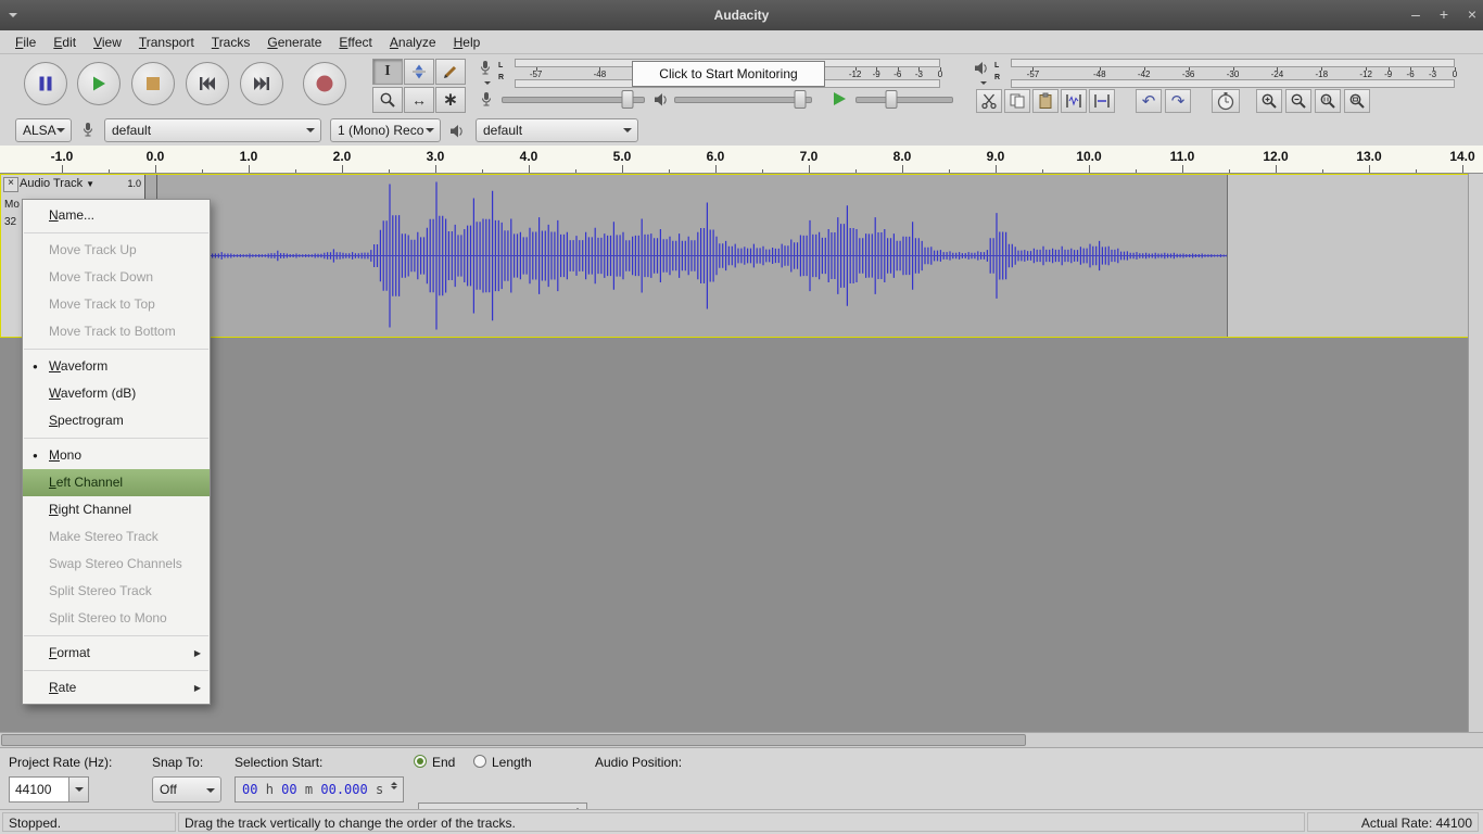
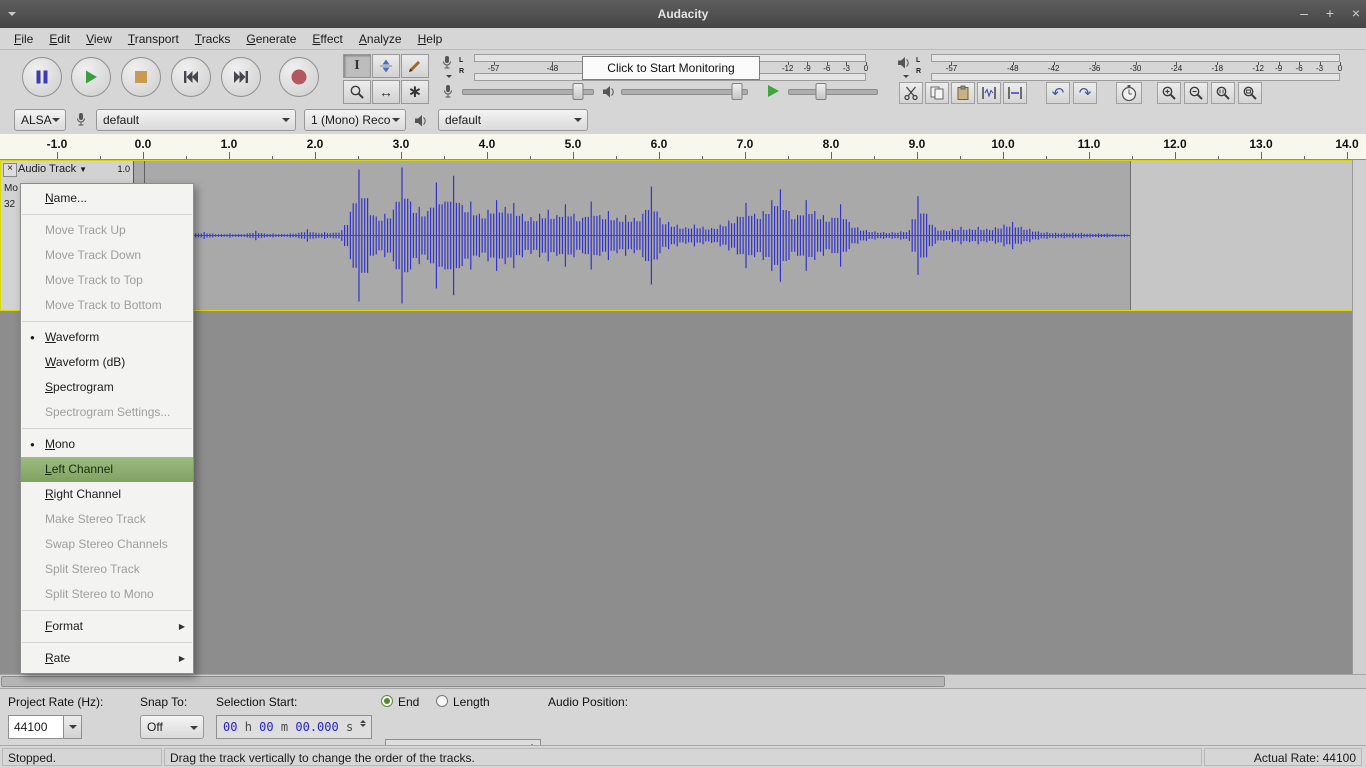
  Audacity
  –
  +
  ×
  File
  Edit
  View
  Transport
  Tracks
  Generate
  Effect
  Analyze
  Help
  I
  ↔
  ∗
  -57
  -48
  -12
  -9
  -6
  -3
  0
  Click to Start Monitoring
  -57
  -48
  -42
  -36
  -30
  -24
  -18
  -12
  -9
  -6
  -3
  0
  ↶
  ↷
  ALSA
  default
  1 (Mono) Reco
  default
  -1.0
  0.0
  1.0
  2.0
  3.0
  4.0
  5.0
  6.0
  7.0
  8.0
  9.0
  10.0
  11.0
  12.0
  13.0
  14.0
  ×
  Audio Track ▼
  Mo
  32
  1.0
  Name...
  Move Track Up
  Move Track Down
  Move Track to Top
  Move Track to Bottom
  ●
  Waveform
  Waveform (dB)
  Spectrogram
+ Spectrogram Settings...
  ●
  Mono
  Left Channel
  Right Channel
  Make Stereo Track
  Swap Stereo Channels
  Split Stereo Track
  Split Stereo to Mono
  Format
  ▶
  Rate
  ▶
  Project Rate (Hz):
  Snap To:
  Selection Start:
  End
  Length
  Audio Position:
  44100
  Off
  00 h 00 m 00.000 s
  Stopped.
  Drag the track vertically to change the order of the tracks.
  Actual Rate: 44100
